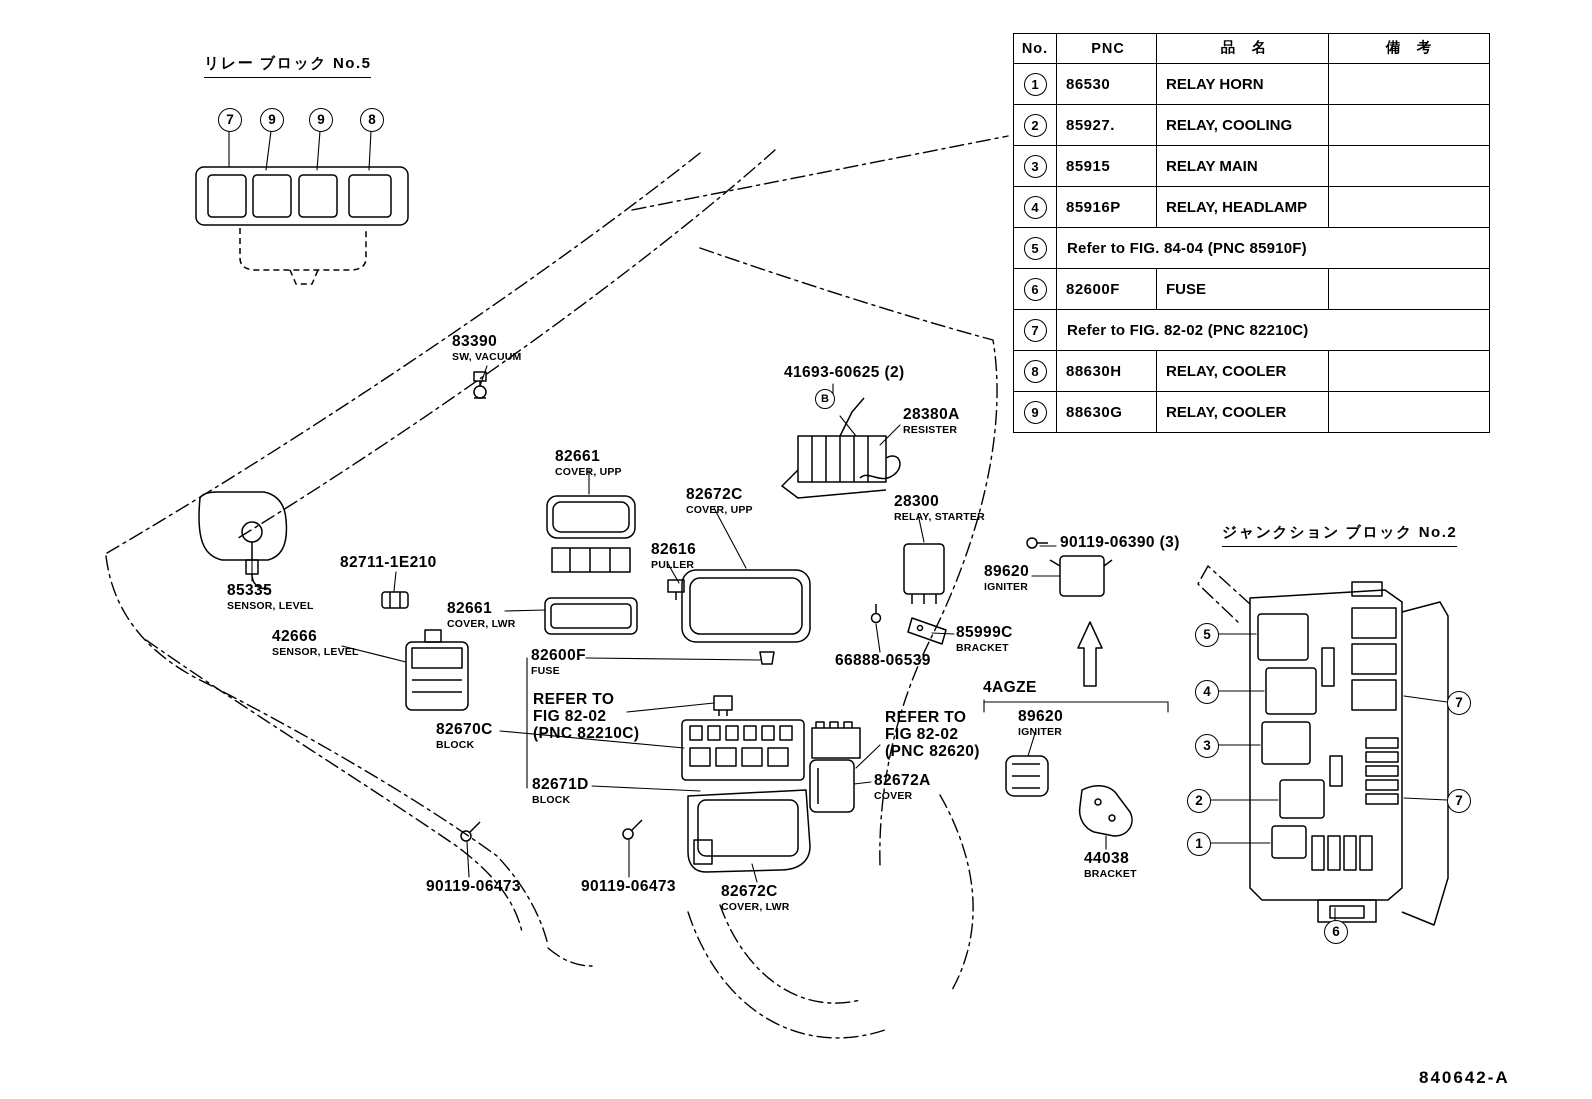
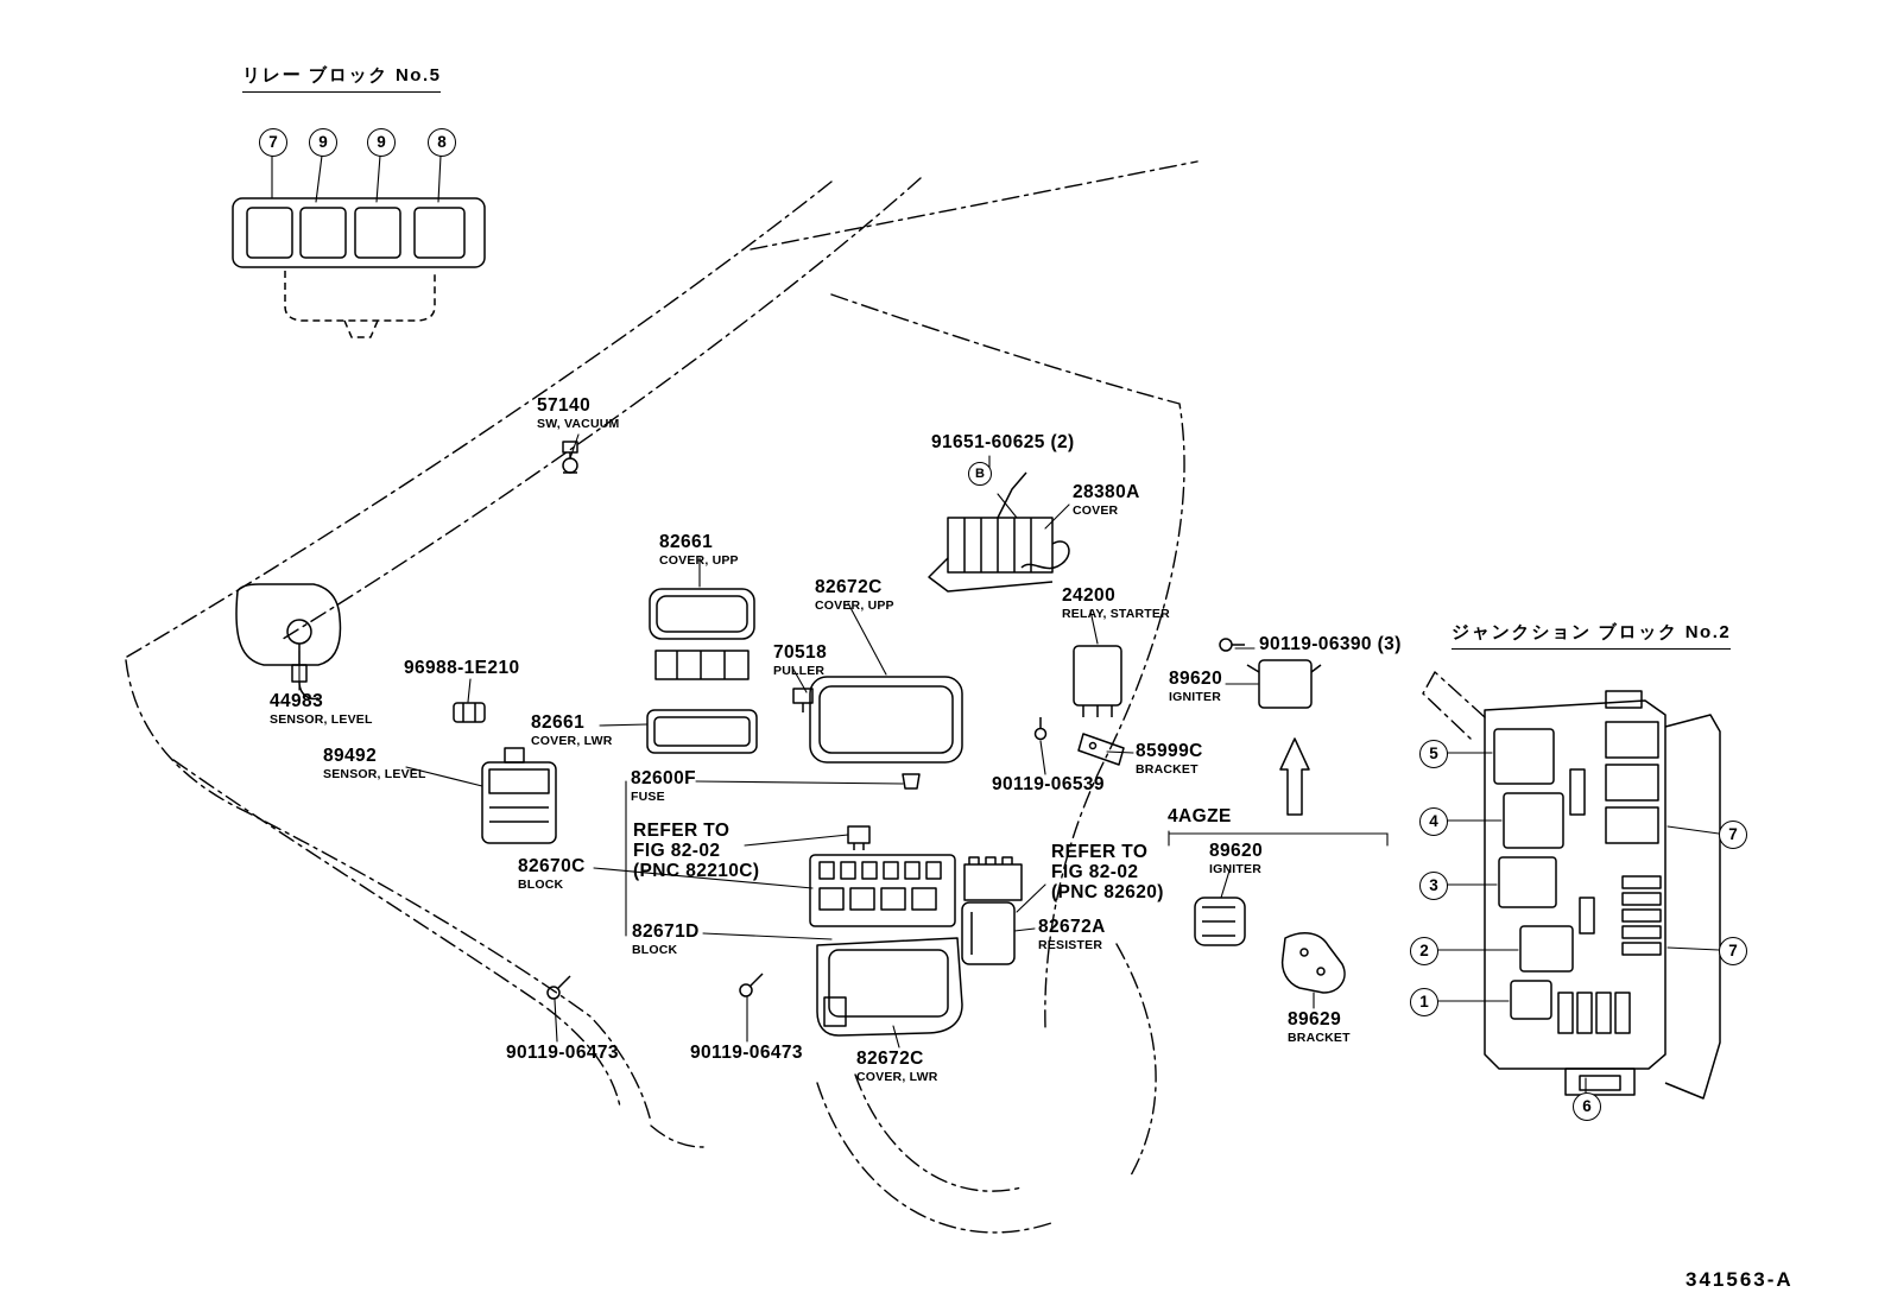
  リレー ブロック No.5
  ジャンクション ブロック No.2
  7
  9
  9
  8
  B
  5
  4
  3
  2
  1
  7
  7
  6
- No.	PNC	品 名	備 考
- 1	86530	RELAY HORN
- 2	85927.	RELAY, COOLING
- 3	85915	RELAY MAIN
- 4	85916P	RELAY, HEADLAMP
- 5	Refer to FIG. 84-04 (PNC 85910F)
- 6	82600F	FUSE
- 7	Refer to FIG. 82-02 (PNC 82210C)
- 8	88630H	RELAY, COOLER
- 9	88630G	RELAY, COOLER
- 83390
+ 57140
  SW, VACUUM
- 41693-60625 (2)
+ 91651-60625 (2)
  28380A
- RESISTER
+ COVER
  82661
  COVER, UPP
  82672C
  COVER, UPP
- 82616
+ 70518
  PULLER
- 28300
+ 24200
  RELAY, STARTER
  90119-06390 (3)
  89620
  IGNITER
- 82711-1E210
+ 96988-1E210
- 85335
+ 44983
  SENSOR, LEVEL
  82661
  COVER, LWR
- 42666
+ 89492
  SENSOR, LEVEL
  82600F
  FUSE
  85999C
  BRACKET
- 66888-06539
+ 90119-06539
  REFER TO
  FIG 82-02
  (PNC 82210C)
  82670C
  BLOCK
  4AGZE
  89620
  IGNITER
  REFER TO
  FIG 82-02
  (PNC 82620)
  82671D
  BLOCK
  82672A
- COVER
+ RESISTER
  90119-06473
  90119-06473
  82672C
  COVER, LWR
- 44038
+ 89629
  BRACKET
- 840642-A
+ 341563-A
